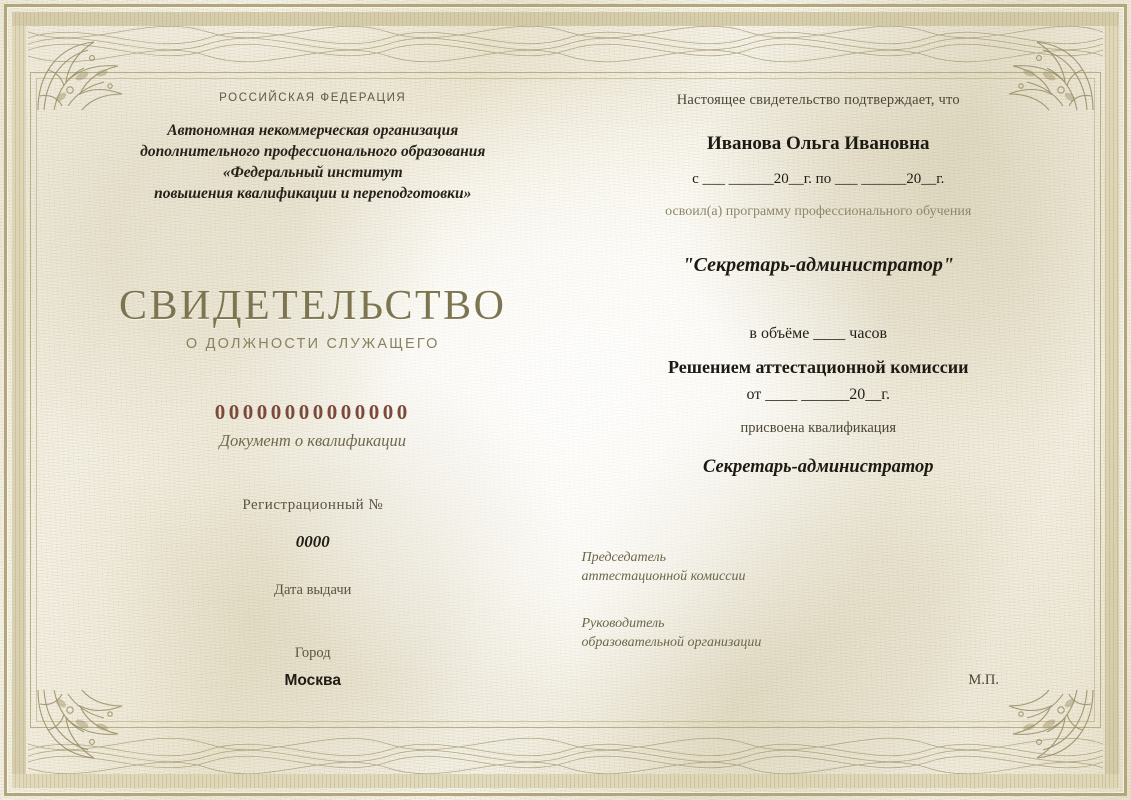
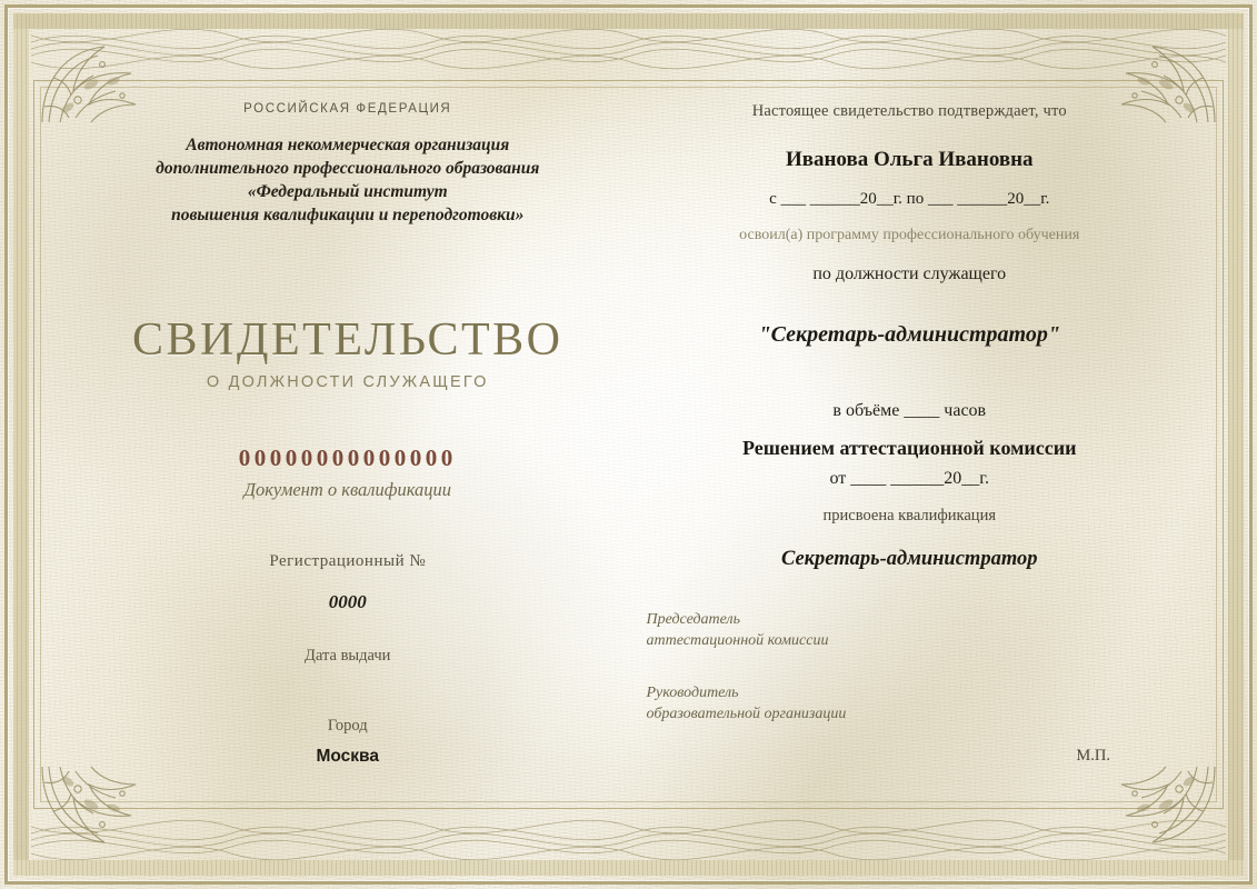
  РОССИЙСКАЯ ФЕДЕРАЦИЯ
  Автономная некоммерческая организация
  дополнительного профессионального образования
  «Федеральный институт
  повышения квалификации и переподготовки»
  СВИДЕТЕЛЬСТВО
  О ДОЛЖНОСТИ СЛУЖАЩЕГО
  00000000000000
  Документ о квалификации
  Регистрационный №
  0000
  Дата выдачи
  Город
  Москва
  Настоящее свидетельство подтверждает, что
  Иванова Ольга Ивановна
  с ___ ______20__г. по ___ ______20__г.
  освоил(а) программу профессионального обучения
+ по должности служащего
  "Секретарь-администратор"
  в объёме ____ часов
  Решением аттестационной комиссии
  от ____ ______20__г.
  присвоена квалификация
  Секретарь-администратор
  Председатель
  аттестационной комиссии
  Руководитель
  образовательной организации
  М.П.
